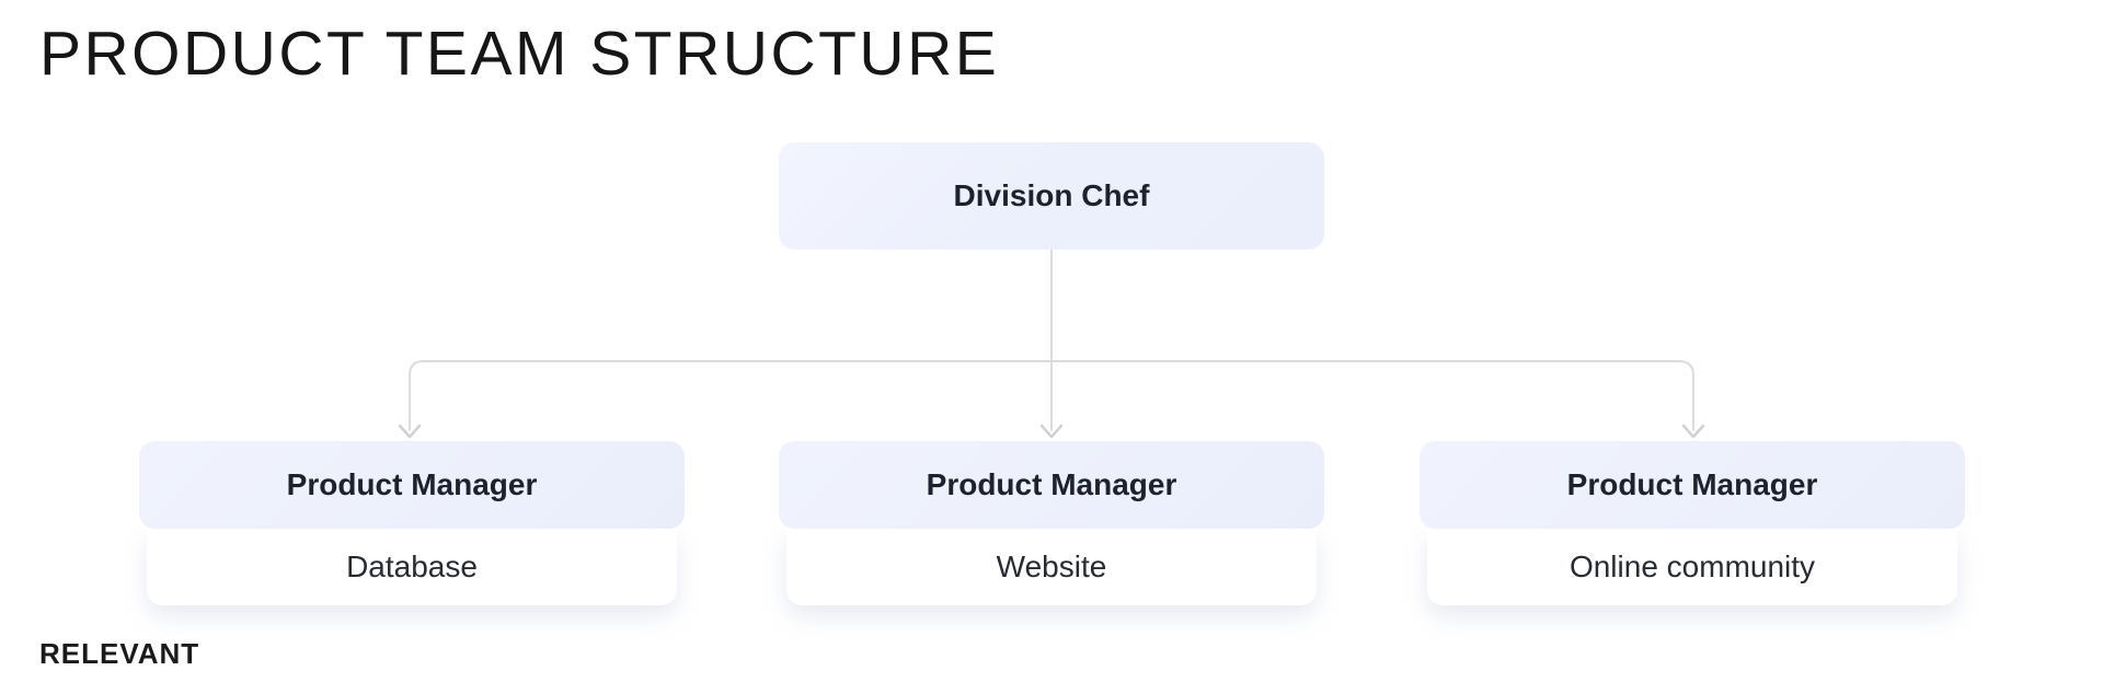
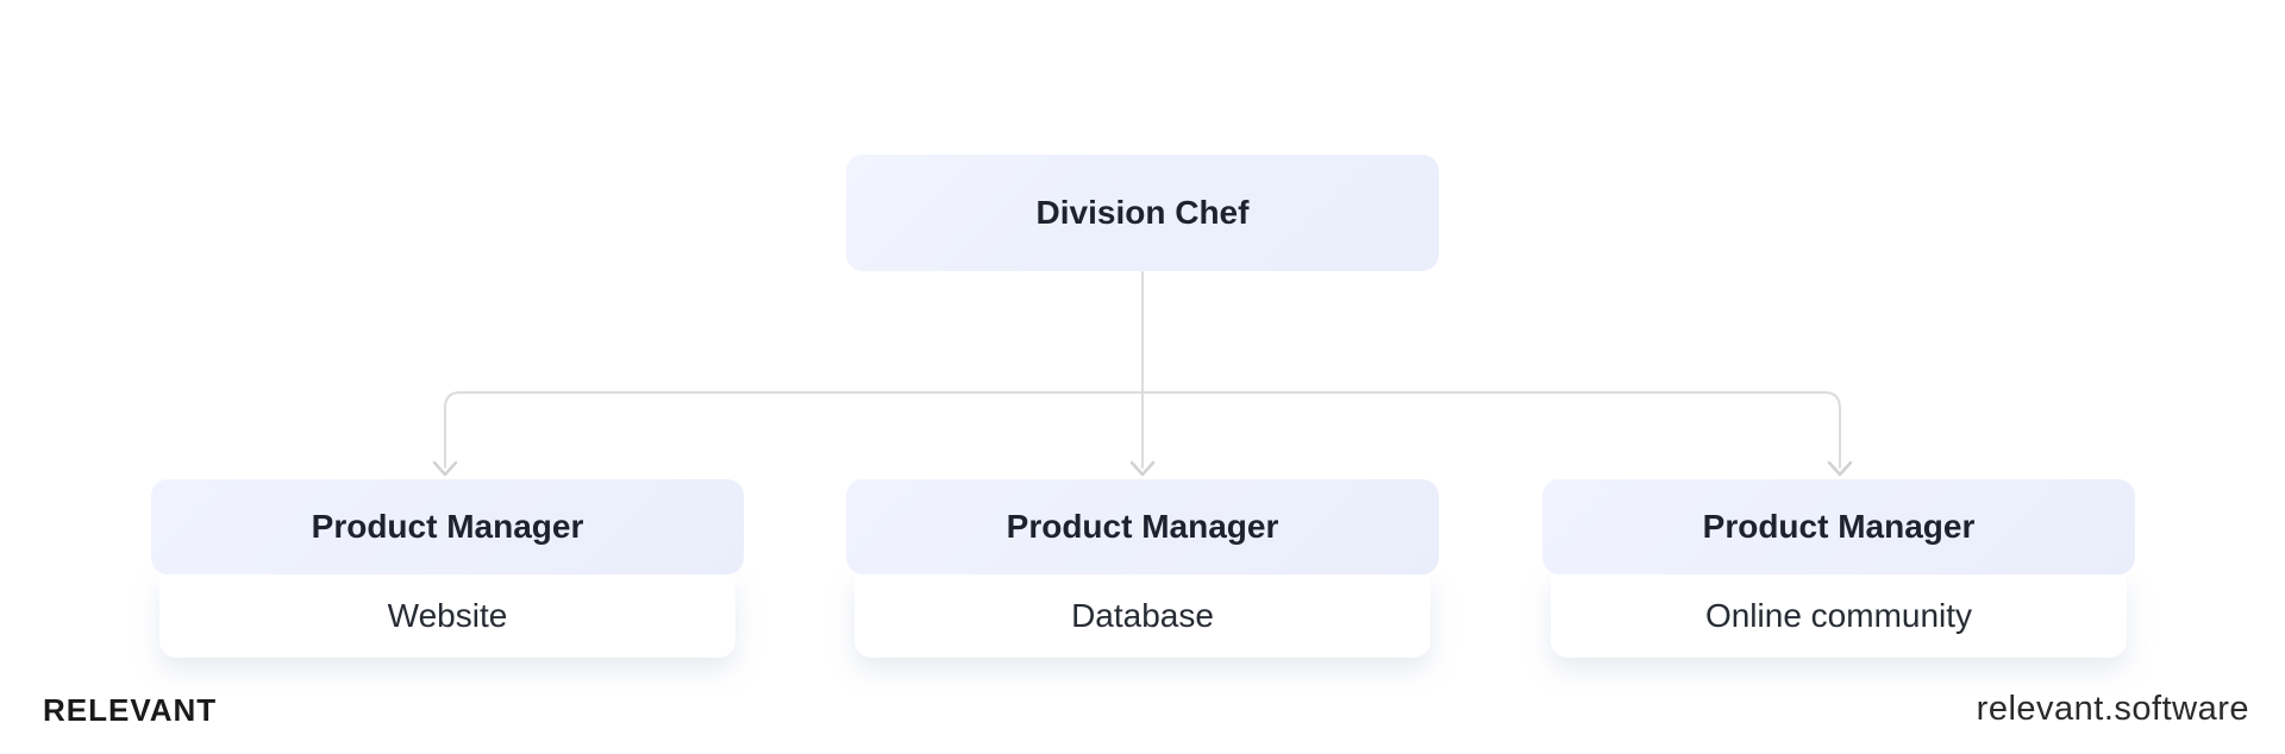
- PRODUCT TEAM STRUCTURE
  Division Chef
  Product Manager
- Database
+ Website
  Product Manager
- Website
+ Database
  Product Manager
  Online community
  RELEVANT
+ relevant.software
